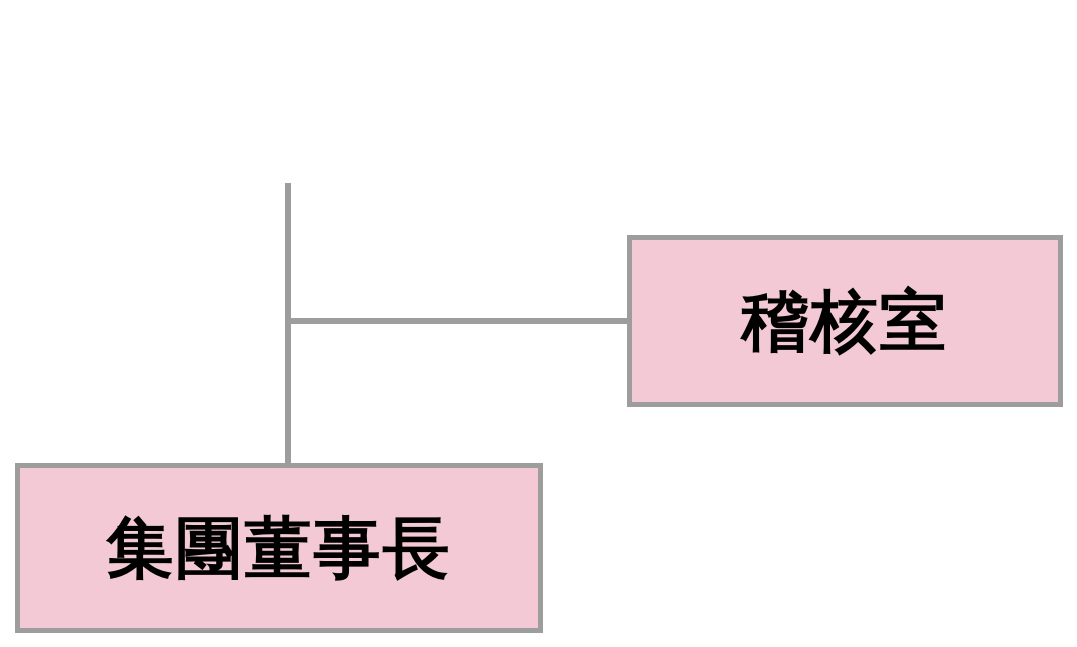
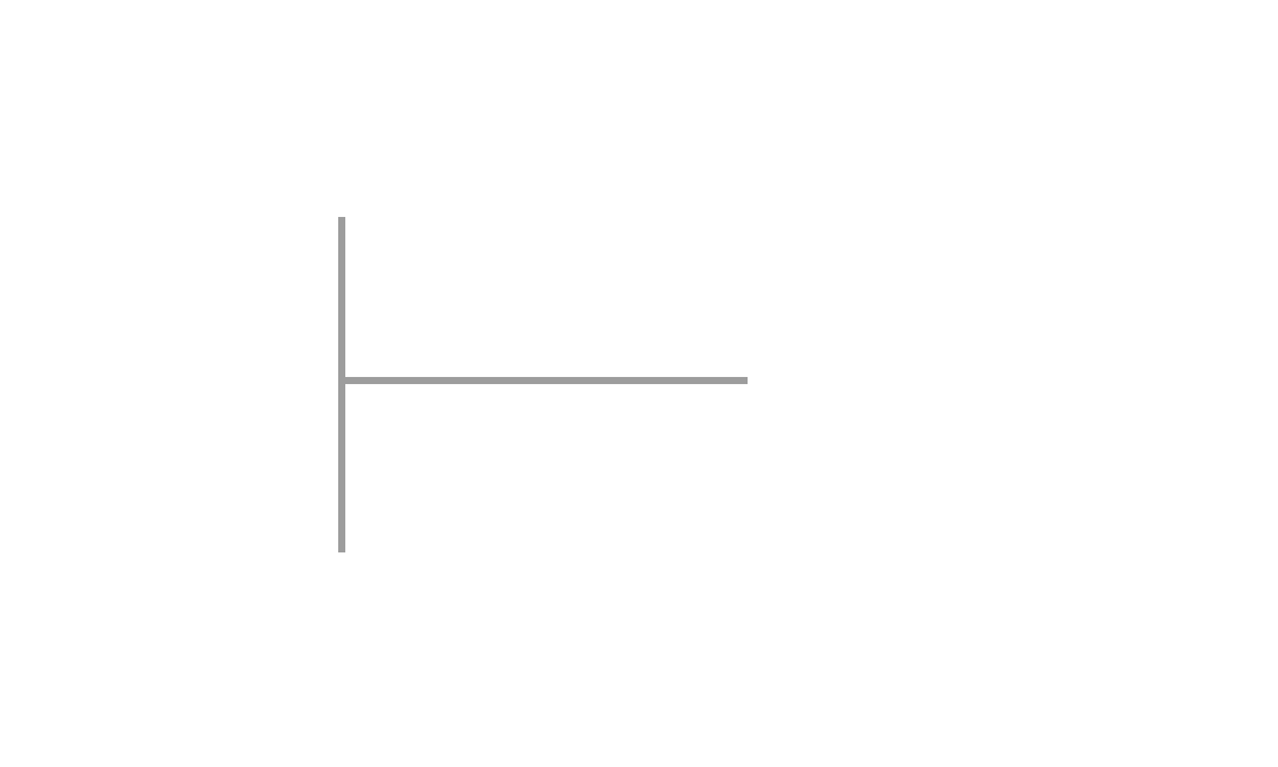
- 稽核室
- 集團董事長
